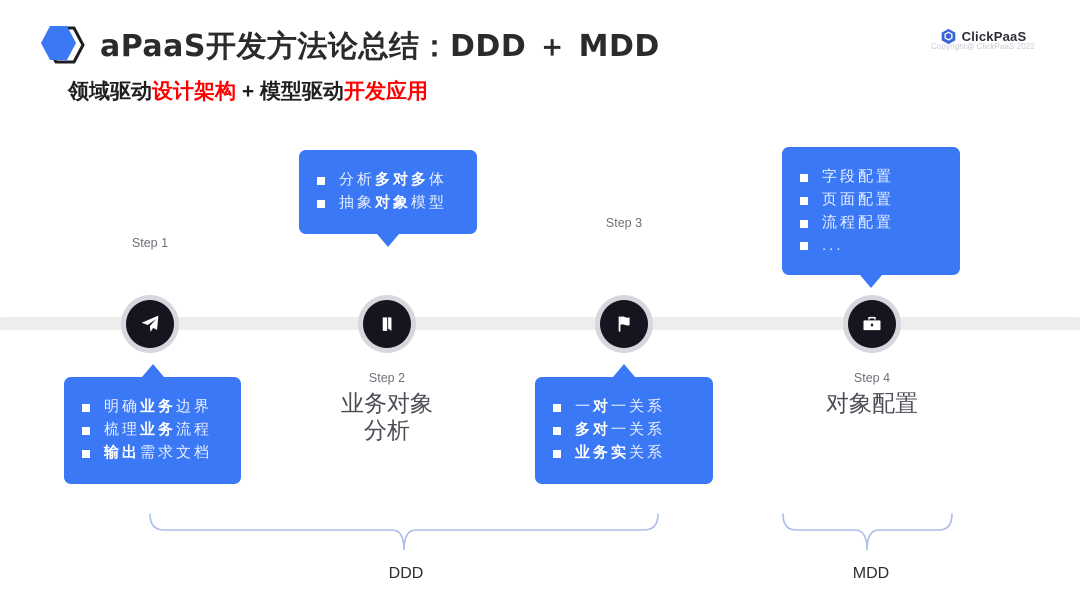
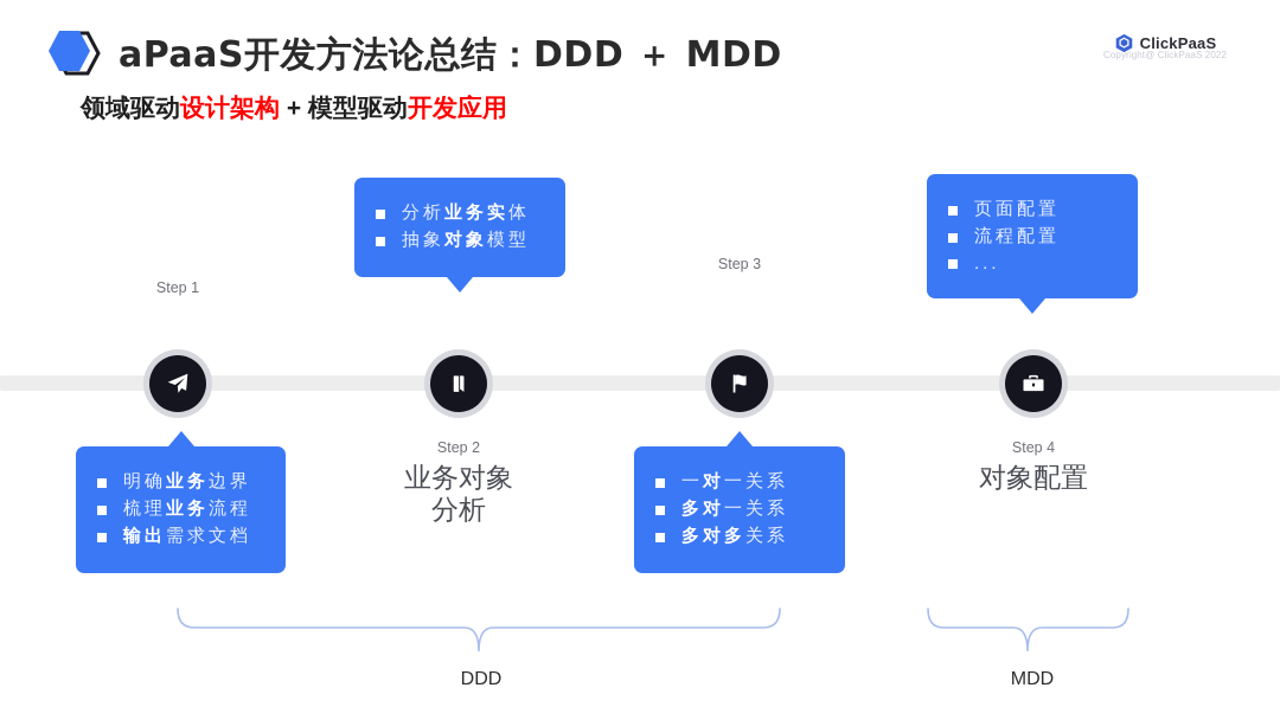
  aPaaS开发方法论总结：DDD ＋ MDD
  领域驱动设计架构 + 模型驱动开发应用
  ClickPaaS
  Copyright@ ClickPaaS 2022
  Step 1
  Step 2
  业务对象
  分析
  Step 3
  Step 4
  对象配置
  明确业务边界
  梳理业务流程
  输出需求文档
- 分析多对多体
+ 分析业务实体
  抽象对象模型
  一对一关系
  多对一关系
- 业务实关系
+ 多对多关系
- 字段配置
  页面配置
  流程配置
  ...
  DDD
  MDD
